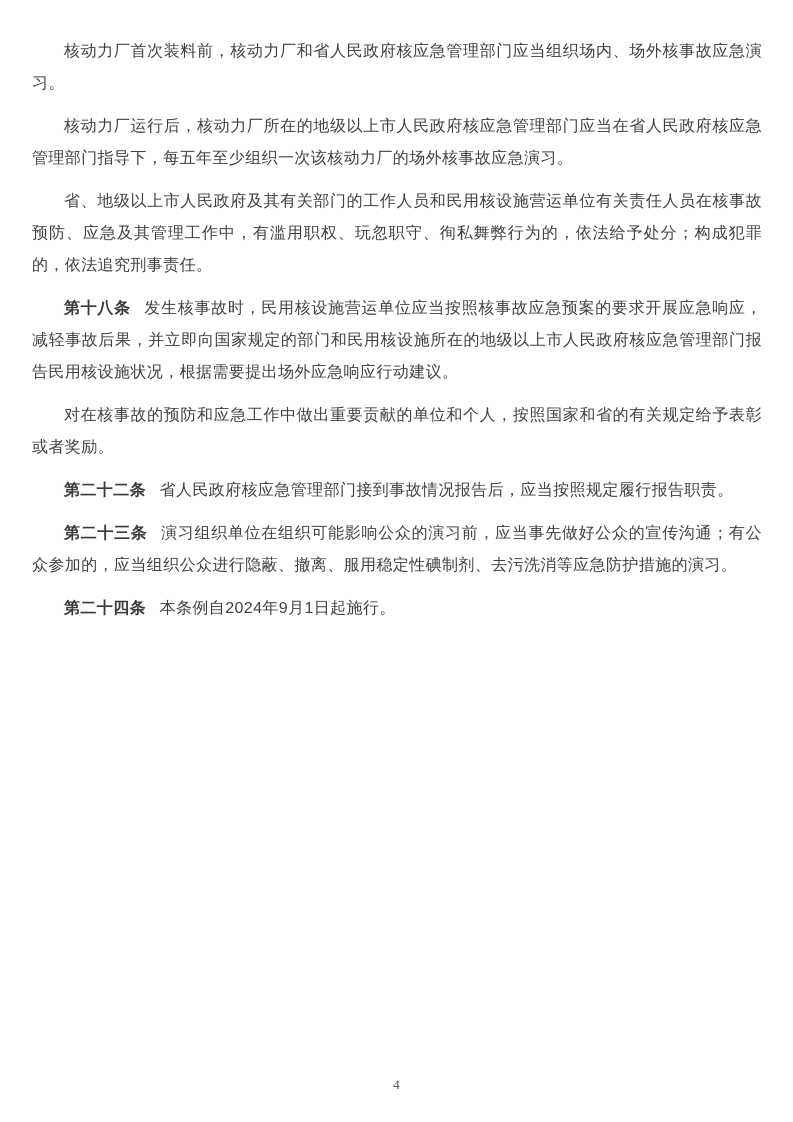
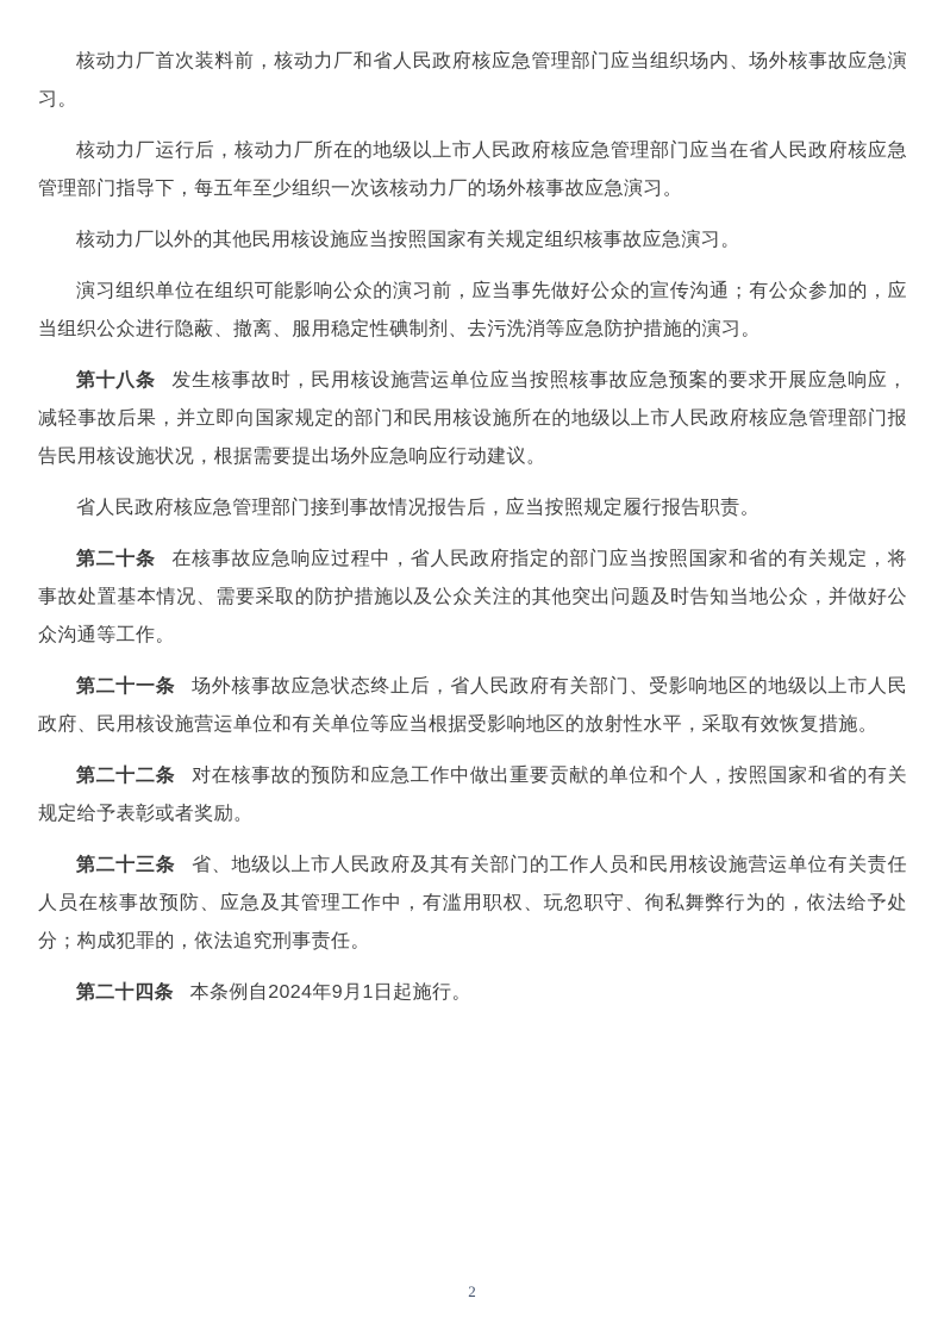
  核动力厂首次装料前，核动力厂和省人民政府核应急管理部门应当组织场内、场外核事故应急演习。
  核动力厂运行后，核动力厂所在的地级以上市人民政府核应急管理部门应当在省人民政府核应急管理部门指导下，每五年至少组织一次该核动力厂的场外核事故应急演习。
+ 核动力厂以外的其他民用核设施应当按照国家有关规定组织核事故应急演习。
- 省、地级以上市人民政府及其有关部门的工作人员和民用核设施营运单位有关责任人员在核事故预防、应急及其管理工作中，有滥用职权、玩忽职守、徇私舞弊行为的，依法给予处分；构成犯罪的，依法追究刑事责任。
+ 演习组织单位在组织可能影响公众的演习前，应当事先做好公众的宣传沟通；有公众参加的，应当组织公众进行隐蔽、撤离、服用稳定性碘制剂、去污洗消等应急防护措施的演习。
  第十八条 发生核事故时，民用核设施营运单位应当按照核事故应急预案的要求开展应急响应，减轻事故后果，并立即向国家规定的部门和民用核设施所在的地级以上市人民政府核应急管理部门报告民用核设施状况，根据需要提出场外应急响应行动建议。
- 对在核事故的预防和应急工作中做出重要贡献的单位和个人，按照国家和省的有关规定给予表彰或者奖励。
+ 省人民政府核应急管理部门接到事故情况报告后，应当按照规定履行报告职责。
+ 第二十条 在核事故应急响应过程中，省人民政府指定的部门应当按照国家和省的有关规定，将事故处置基本情况、需要采取的防护措施以及公众关注的其他突出问题及时告知当地公众，并做好公众沟通等工作。
+ 第二十一条 场外核事故应急状态终止后，省人民政府有关部门、受影响地区的地级以上市人民政府、民用核设施营运单位和有关单位等应当根据受影响地区的放射性水平，采取有效恢复措施。
- 第二十二条 省人民政府核应急管理部门接到事故情况报告后，应当按照规定履行报告职责。
+ 第二十二条 对在核事故的预防和应急工作中做出重要贡献的单位和个人，按照国家和省的有关规定给予表彰或者奖励。
- 第二十三条 演习组织单位在组织可能影响公众的演习前，应当事先做好公众的宣传沟通；有公众参加的，应当组织公众进行隐蔽、撤离、服用稳定性碘制剂、去污洗消等应急防护措施的演习。
+ 第二十三条 省、地级以上市人民政府及其有关部门的工作人员和民用核设施营运单位有关责任人员在核事故预防、应急及其管理工作中，有滥用职权、玩忽职守、徇私舞弊行为的，依法给予处分；构成犯罪的，依法追究刑事责任。
  第二十四条 本条例自2024年9月1日起施行。
- 4
+ 2
